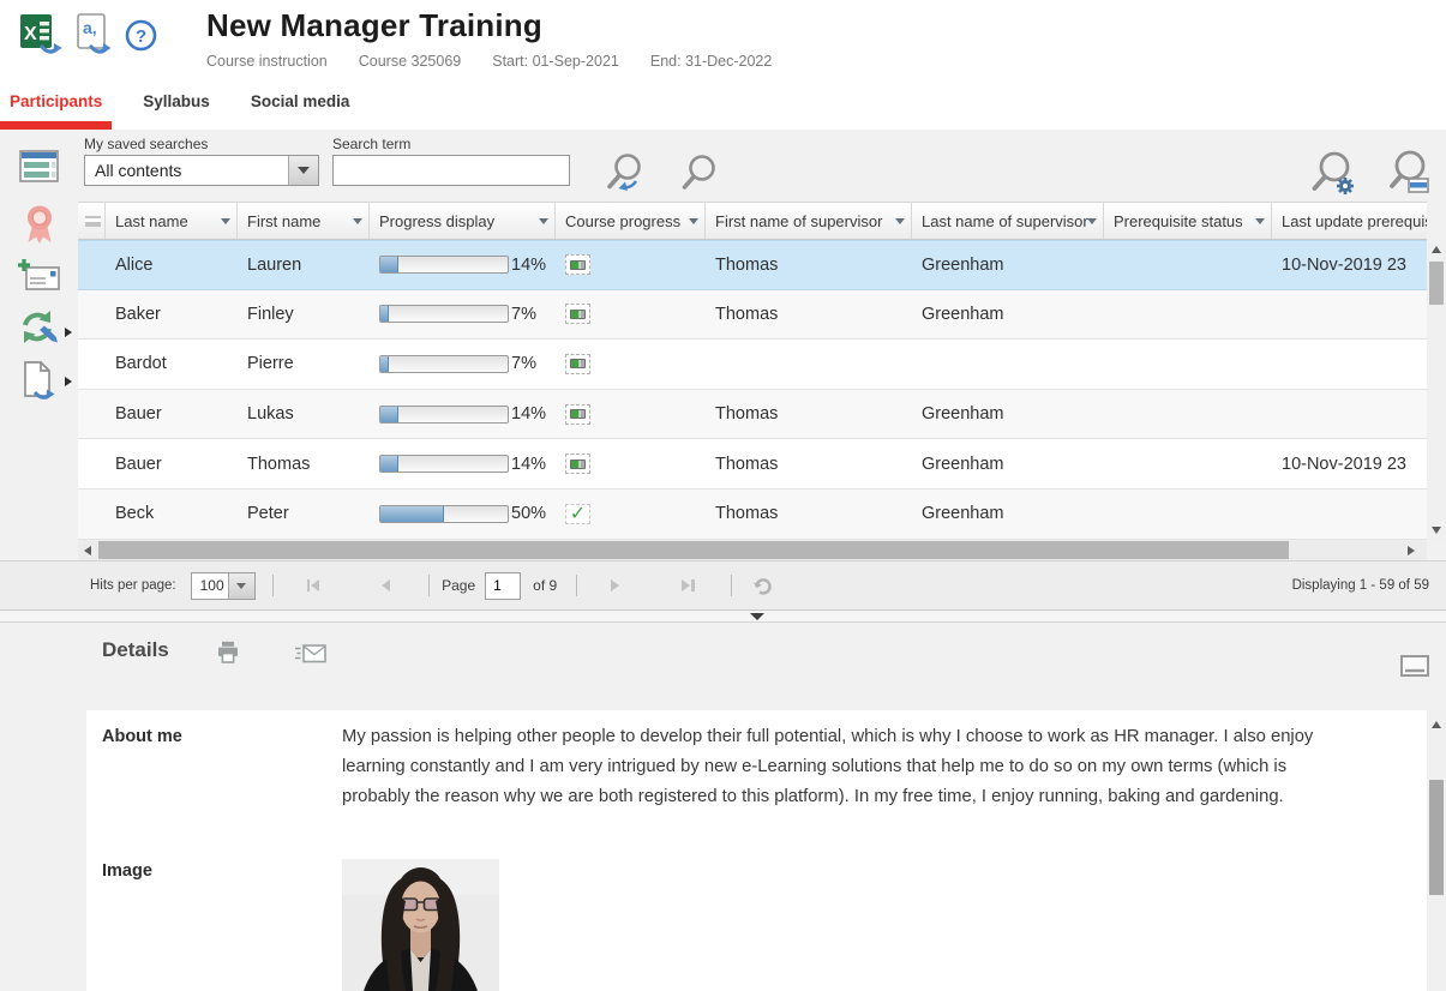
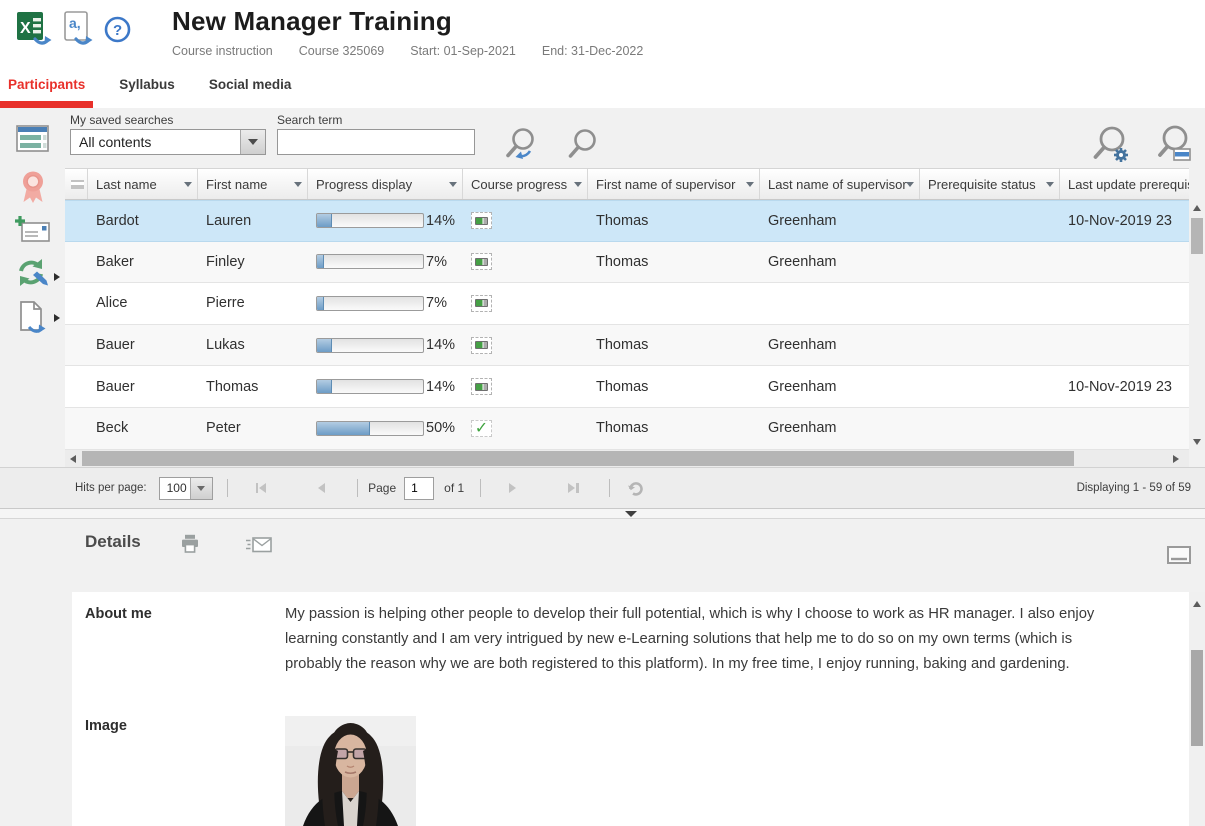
  X
  a,
  ?
  New Manager Training
  Course instruction
  Course 325069
  Start: 01-Sep-2021
  End: 31-Dec-2022
  Participants
  Syllabus
  Social media
  My saved searches
  All contents
  Search term
  Last name
  First name
  Progress display
  Course progress
  First name of supervisor
  Last name of supervisor
  Prerequisite status
  Last update prerequi
- Alice
+ Bardot
  Lauren
  14%
  Thomas
  Greenham
  10-Nov-2019 23
  Baker
  Finley
  7%
  Thomas
  Greenham
- Bardot
+ Alice
  Pierre
  7%
  Bauer
  Lukas
  14%
  Thomas
  Greenham
  Bauer
  Thomas
  14%
  Thomas
  Greenham
  10-Nov-2019 23
  Beck
  Peter
  50%
  ✓
  Thomas
  Greenham
  Hits per page:
  100
  Page
  1
- of 9
+ of 1
  Displaying 1 - 59 of 59
  Details
  About me
  My passion is helping other people to develop their full potential, which is why I choose to work as HR manager. I also enjoy learning constantly and I am very intrigued by new e-Learning solutions that help me to do so on my own terms (which is probably the reason why we are both registered to this platform). In my free time, I enjoy running, baking and gardening.
  Image
